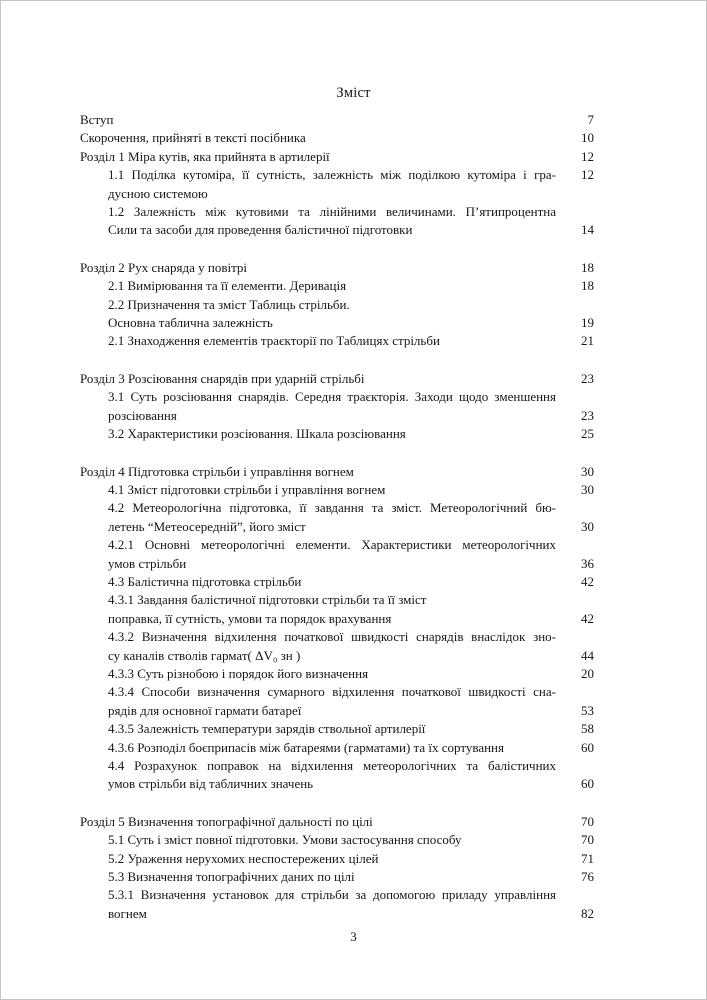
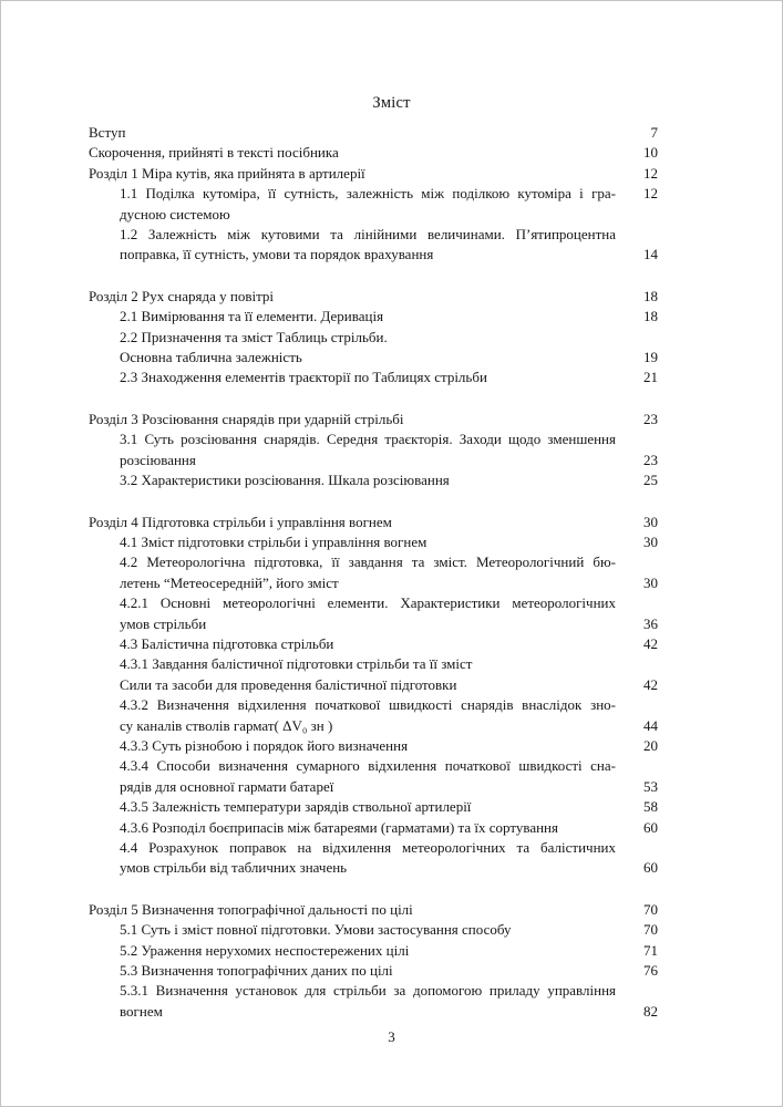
  Зміст
  Вступ
  7
  Скорочення, прийняті в тексті посібника
  10
  Розділ 1 Міра кутів, яка прийнята в артилерії
  12
  1.1 Поділка кутоміра, її сутність, залежність між поділкою кутоміра і гра-
  12
  дусною системою
  1.2 Залежність між кутовими та лінійними величинами. П’ятипроцентна
- Сили та засоби для проведення балістичної підготовки
+ поправка, її сутність, умови та порядок врахування
  14
  Розділ 2 Рух снаряда у повітрі
  18
  2.1 Вимірювання та її елементи. Деривація
  18
  2.2 Призначення та зміст Таблиць стрільби.
  Основна таблична залежність
  19
- 2.1 Знаходження елементів траєкторії по Таблицях стрільби
+ 2.3 Знаходження елементів траєкторії по Таблицях стрільби
  21
  Розділ 3 Розсіювання снарядів при ударній стрільбі
  23
  3.1 Суть розсіювання снарядів. Середня траєкторія. Заходи щодо зменшення
  розсіювання
  23
  3.2 Характеристики розсіювання. Шкала розсіювання
  25
  Розділ 4 Підготовка стрільби і управління вогнем
  30
  4.1 Зміст підготовки стрільби і управління вогнем
  30
  4.2 Метеорологічна підготовка, її завдання та зміст. Метеорологічний бю-
  летень “Метеосередній”, його зміст
  30
  4.2.1 Основні метеорологічні елементи. Характеристики метеорологічних
  умов стрільби
  36
  4.3 Балістична підготовка стрільби
  42
  4.3.1 Завдання балістичної підготовки стрільби та її зміст
- поправка, її сутність, умови та порядок врахування
+ Сили та засоби для проведення балістичної підготовки
  42
  4.3.2 Визначення відхилення початкової швидкості снарядів внаслідок зно-
  су каналів стволів гармат( ΔV₀ зн )
  44
  4.3.3 Суть різнобою і порядок його визначення
  20
  4.3.4 Способи визначення сумарного відхилення початкової швидкості сна-
  рядів для основної гармати батареї
  53
  4.3.5 Залежність температури зарядів ствольної артилерії
  58
  4.3.6 Розподіл боєприпасів між батареями (гарматами) та їх сортування
  60
  4.4 Розрахунок поправок на відхилення метеорологічних та балістичних
  умов стрільби від табличних значень
  60
  Розділ 5 Визначення топографічної дальності по цілі
  70
  5.1 Суть і зміст повної підготовки. Умови застосування способу
  70
- 5.2 Ураження нерухомих неспостережених цілей
+ 5.2 Ураження нерухомих неспостережених цілі
  71
  5.3 Визначення топографічних даних по цілі
  76
  5.3.1 Визначення установок для стрільби за допомогою приладу управління
  вогнем
  82
  3
